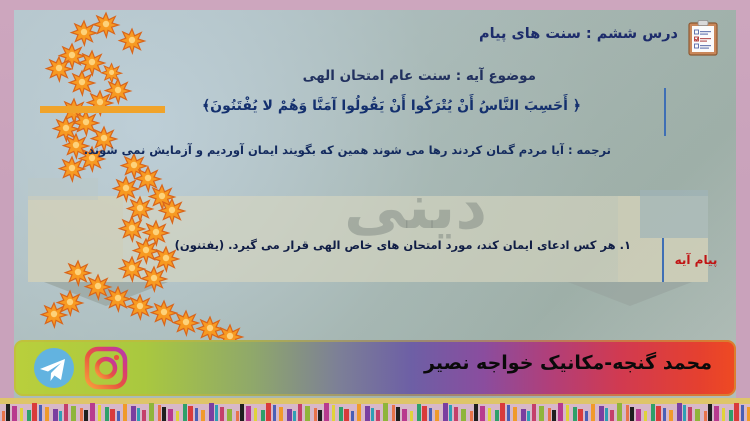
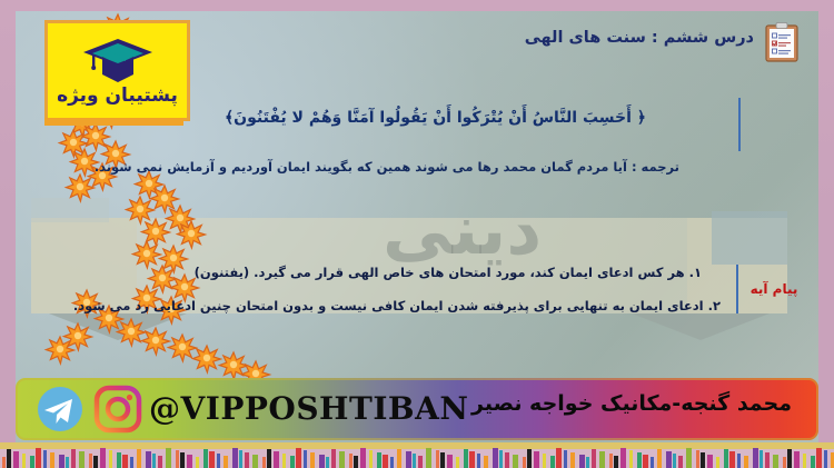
  دینی
+ پشتیبان ویژه
- درس ششم : سنت های پیام
+ درس ششم : سنت های الهی
- موضوع آیه : سنت عام امتحان الهی
  ﴿ أَحَسِبَ النَّاسُ أَنْ يُتْرَكُوا أَنْ يَقُولُوا آمَنَّا وَهُمْ لا يُفْتَنُونَ﴾
- ترجمه : آیا مردم گمان کردند رها می شوند همین که بگویند ایمان آوردیم و آزمایش نمی شوند.
+ ترجمه : آیا مردم گمان محمد رها می شوند همین که بگویند ایمان آوردیم و آزمایش نمی شوند.
  پیام آیه
  ۱. هر کس ادعای ایمان کند، مورد امتحان های خاص الهی قرار می گیرد. (یفتنون)
+ ۲. ادعای ایمان به تنهایی برای پذیرفته شدن ایمان کافی نیست و بدون امتحان چنین ادعایی رد می شود.
+ @VIPPOSHTIBAN
  محمد گنجه-مکانیک خواجه نصیر
